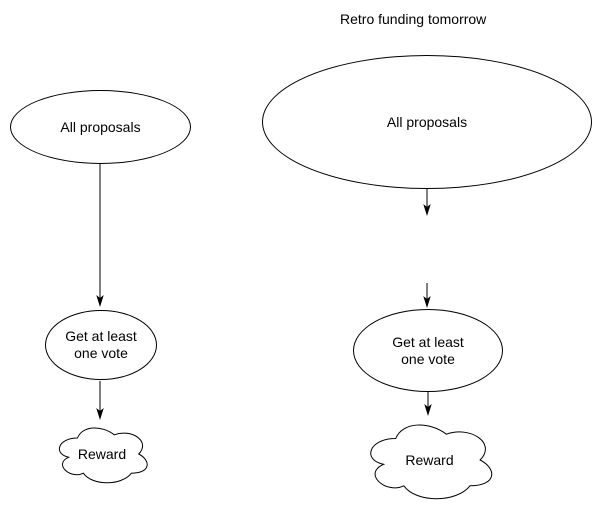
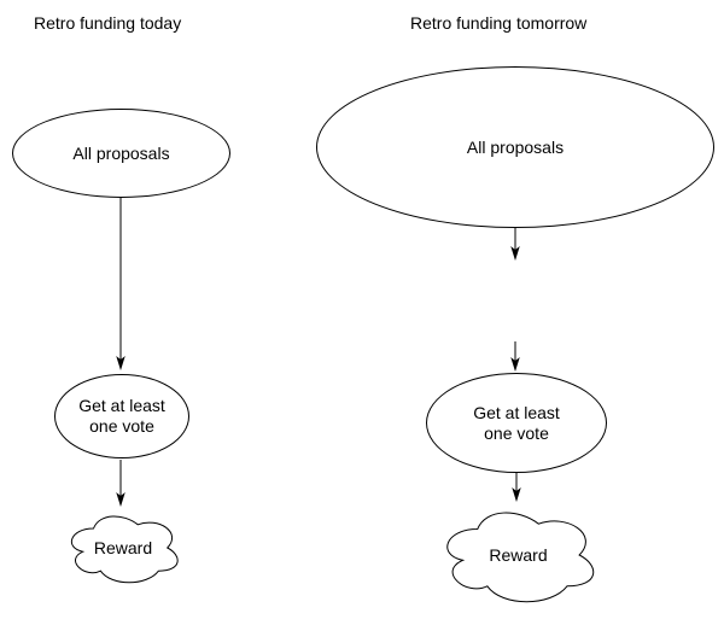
+ Retro funding today
  All proposals
  Get at least one vote
  Reward
  Retro funding tomorrow
  All proposals
  Get at least one vote
  Reward
